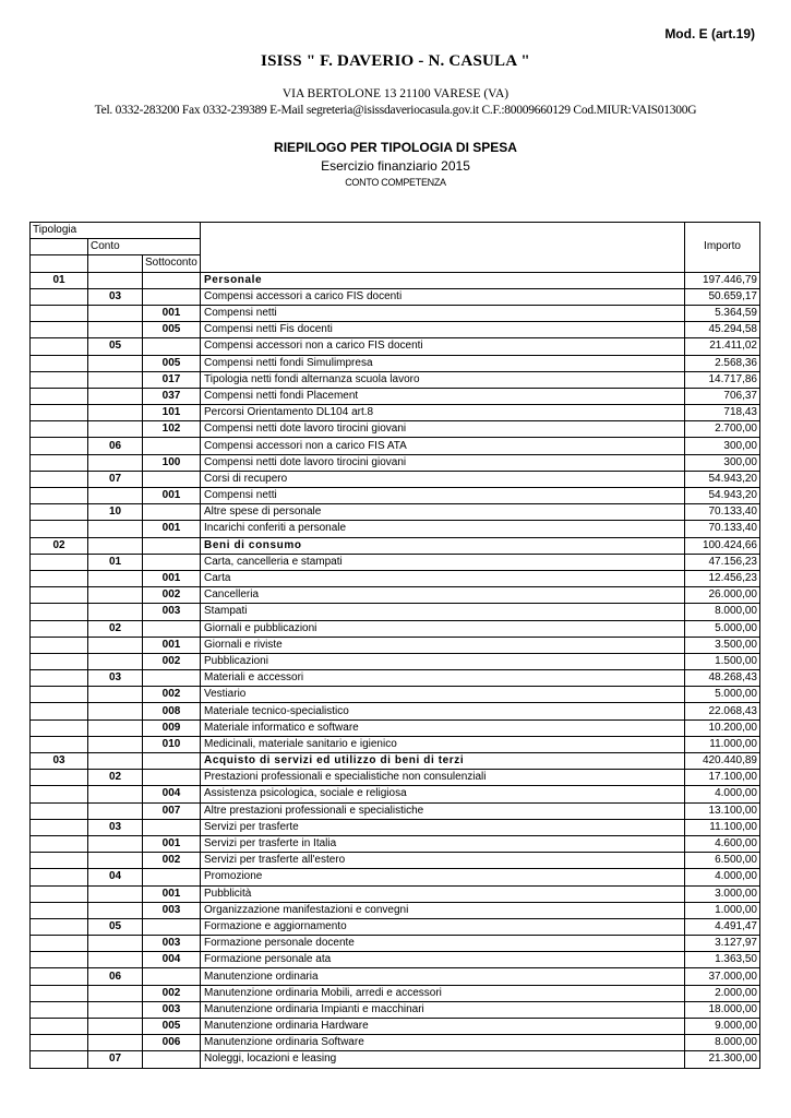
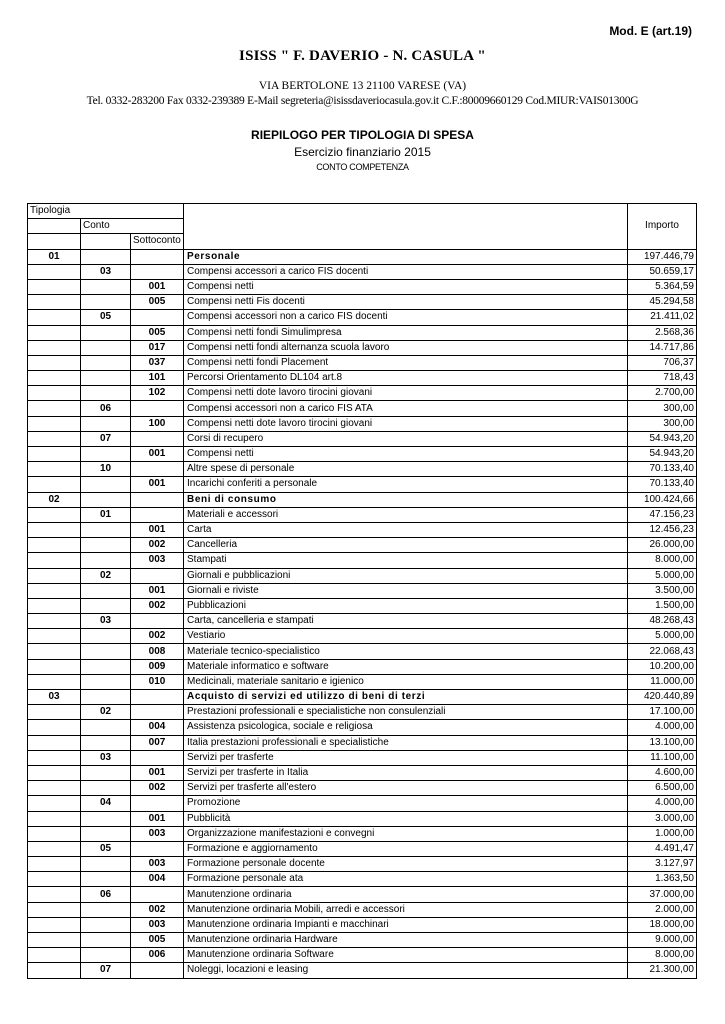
  Mod. E (art.19)
  ISISS " F. DAVERIO - N. CASULA "
  VIA BERTOLONE 13 21100 VARESE (VA)
  Tel. 0332-283200 Fax 0332-239389 E-Mail segreteria@isissdaveriocasula.gov.it C.F.:80009660129 Cod.MIUR:VAIS01300G
  RIEPILOGO PER TIPOLOGIA DI SPESA
  Esercizio finanziario 2015
  CONTO COMPETENZA
  Tipologia		Importo
  	Conto
  		Sottoconto
  01			Personale	197.446,79
  	03		Compensi accessori a carico FIS docenti	50.659,17
  		001	Compensi netti	5.364,59
  		005	Compensi netti Fis docenti	45.294,58
  	05		Compensi accessori non a carico FIS docenti	21.411,02
  		005	Compensi netti fondi Simulimpresa	2.568,36
- 		017	Tipologia netti fondi alternanza scuola lavoro	14.717,86
+ 		017	Compensi netti fondi alternanza scuola lavoro	14.717,86
  		037	Compensi netti fondi Placement	706,37
  		101	Percorsi Orientamento DL104 art.8	718,43
  		102	Compensi netti dote lavoro tirocini giovani	2.700,00
  	06		Compensi accessori non a carico FIS ATA	300,00
  		100	Compensi netti dote lavoro tirocini giovani	300,00
  	07		Corsi di recupero	54.943,20
  		001	Compensi netti	54.943,20
  	10		Altre spese di personale	70.133,40
  		001	Incarichi conferiti a personale	70.133,40
  02			Beni di consumo	100.424,66
- 	01		Carta, cancelleria e stampati	47.156,23
+ 	01		Materiali e accessori	47.156,23
  		001	Carta	12.456,23
  		002	Cancelleria	26.000,00
  		003	Stampati	8.000,00
  	02		Giornali e pubblicazioni	5.000,00
  		001	Giornali e riviste	3.500,00
  		002	Pubblicazioni	1.500,00
- 	03		Materiali e accessori	48.268,43
+ 	03		Carta, cancelleria e stampati	48.268,43
  		002	Vestiario	5.000,00
  		008	Materiale tecnico-specialistico	22.068,43
  		009	Materiale informatico e software	10.200,00
  		010	Medicinali, materiale sanitario e igienico	11.000,00
  03			Acquisto di servizi ed utilizzo di beni di terzi	420.440,89
  	02		Prestazioni professionali e specialistiche non consulenziali	17.100,00
  		004	Assistenza psicologica, sociale e religiosa	4.000,00
- 		007	Altre prestazioni professionali e specialistiche	13.100,00
+ 		007	Italia prestazioni professionali e specialistiche	13.100,00
  	03		Servizi per trasferte	11.100,00
  		001	Servizi per trasferte in Italia	4.600,00
  		002	Servizi per trasferte all'estero	6.500,00
  	04		Promozione	4.000,00
  		001	Pubblicità	3.000,00
  		003	Organizzazione manifestazioni e convegni	1.000,00
  	05		Formazione e aggiornamento	4.491,47
  		003	Formazione personale docente	3.127,97
  		004	Formazione personale ata	1.363,50
  	06		Manutenzione ordinaria	37.000,00
  		002	Manutenzione ordinaria Mobili, arredi e accessori	2.000,00
  		003	Manutenzione ordinaria Impianti e macchinari	18.000,00
  		005	Manutenzione ordinaria Hardware	9.000,00
  		006	Manutenzione ordinaria Software	8.000,00
  	07		Noleggi, locazioni e leasing	21.300,00
